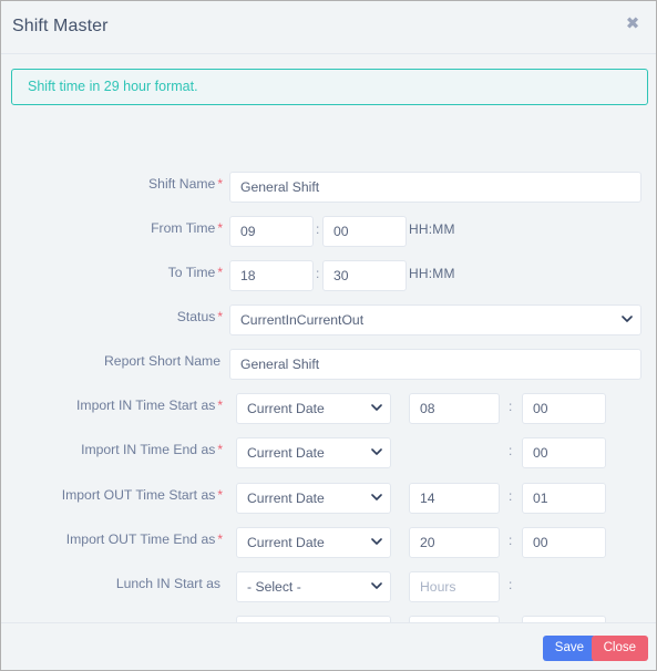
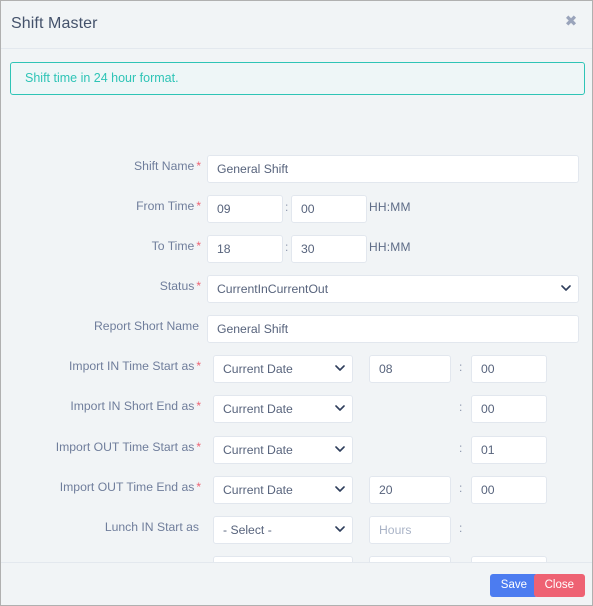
  Shift Master
  ✖
- Shift time in 29 hour format.
+ Shift time in 24 hour format.
  Shift Name *
  General Shift
  From Time *
  09
  :
  00
  HH:MM
  To Time *
  18
  :
  30
  HH:MM
  Status *
  CurrentInCurrentOut
  Report Short Name
  General Shift
  Import IN Time Start as *
  Current Date
  08
  :
  00
- Import IN Time End as *
+ Import IN Short End as *
  Current Date
  :
  00
  Import OUT Time Start as *
  Current Date
- 14
  :
  01
  Import OUT Time End as *
  Current Date
  20
  :
  00
  Lunch IN Start as
  - Select -
  Hours
  :
  Save
  Close
